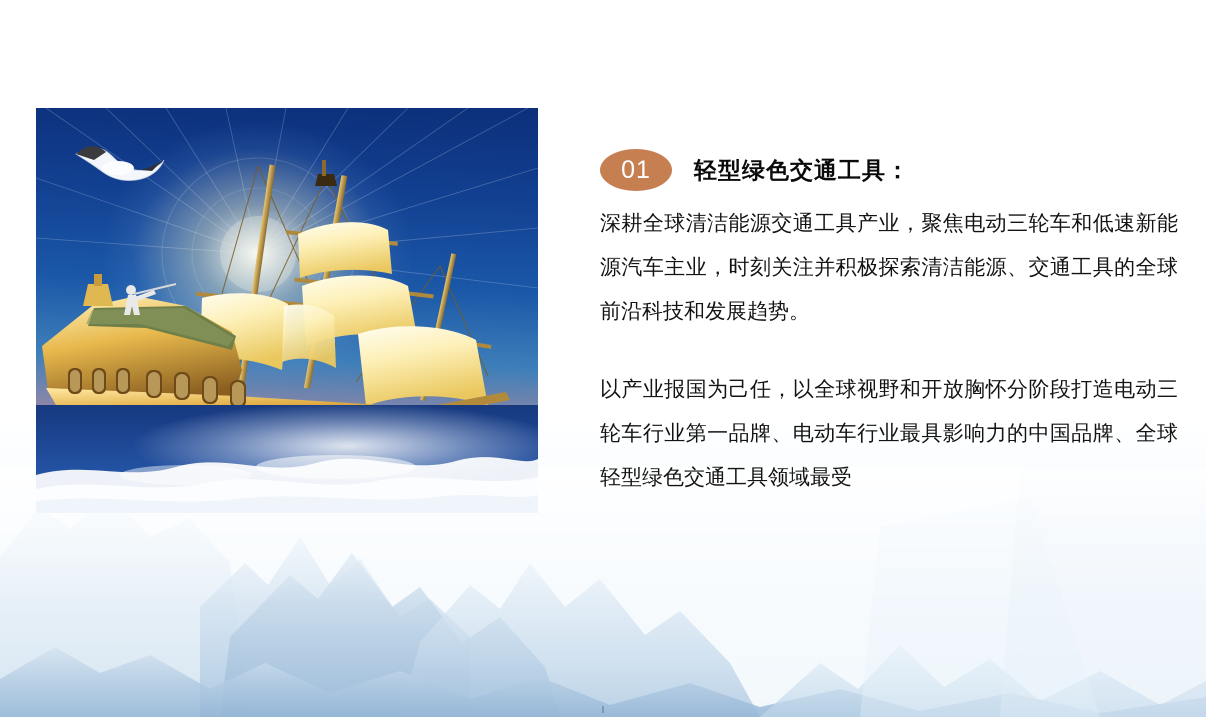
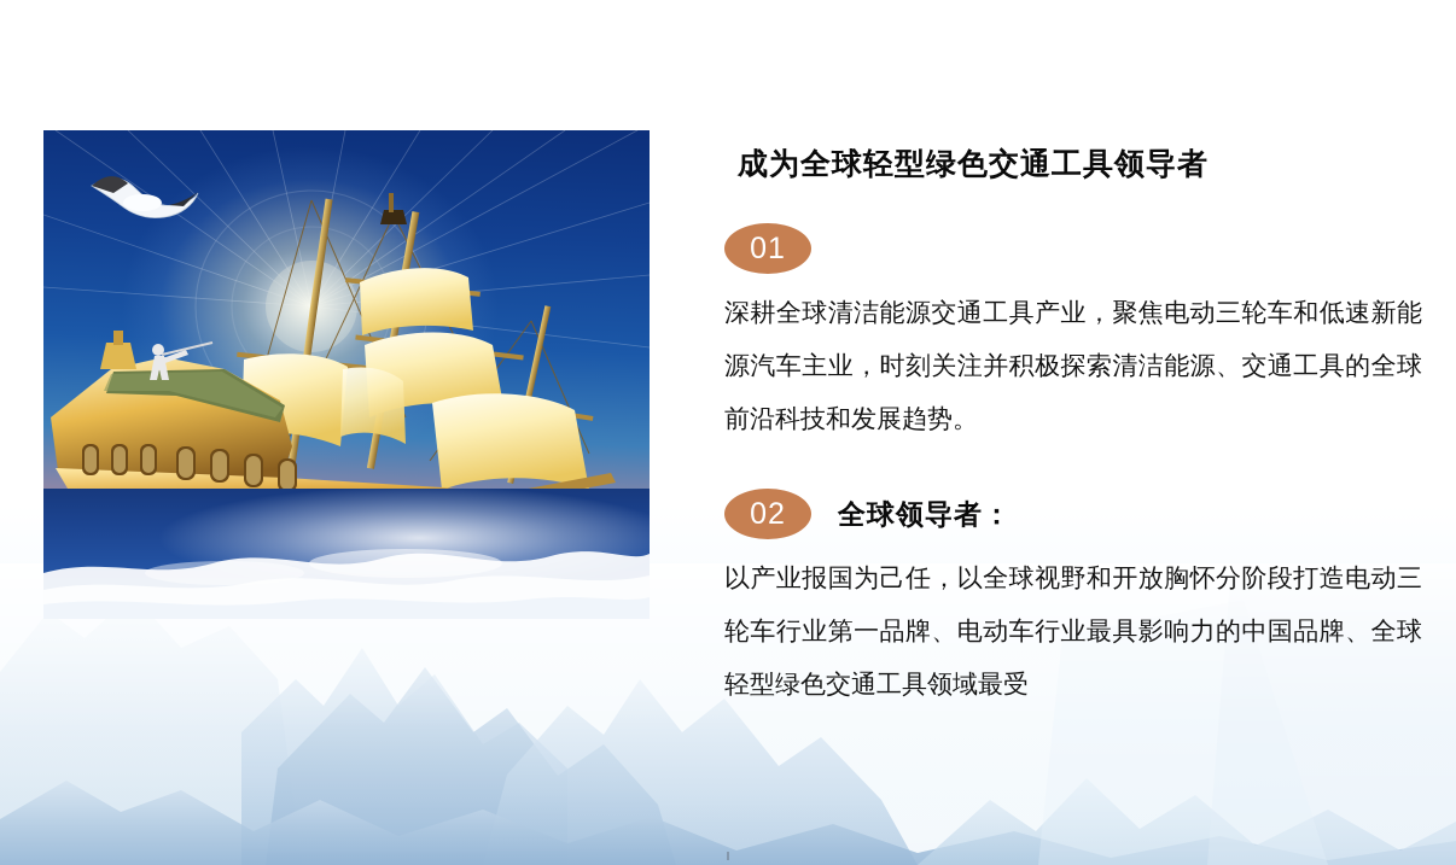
+ 成为全球轻型绿色交通工具领导者
  01
- 轻型绿色交通工具：
  深耕全球清洁能源交通工具产业，聚焦电动三轮车和低速新能源汽车主业，时刻关注并积极探索清洁能源、交通工具的全球前沿科技和发展趋势。
+ 02
+ 全球领导者：
  以产业报国为己任，以全球视野和开放胸怀分阶段打造电动三轮车行业第一品牌、电动车行业最具影响力的中国品牌、全球轻型绿色交通工具领域最受
